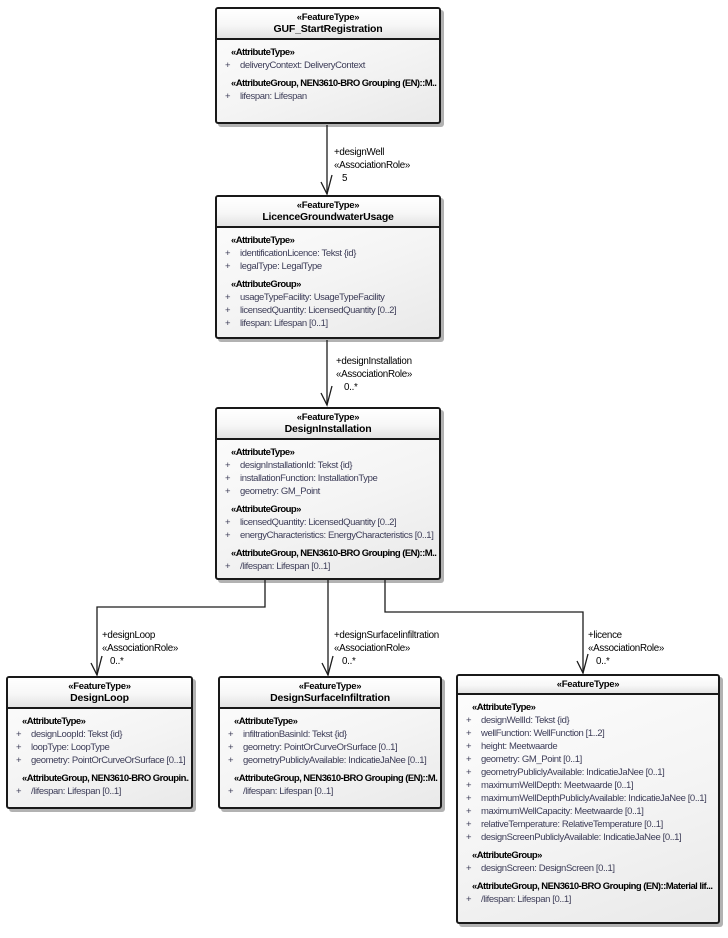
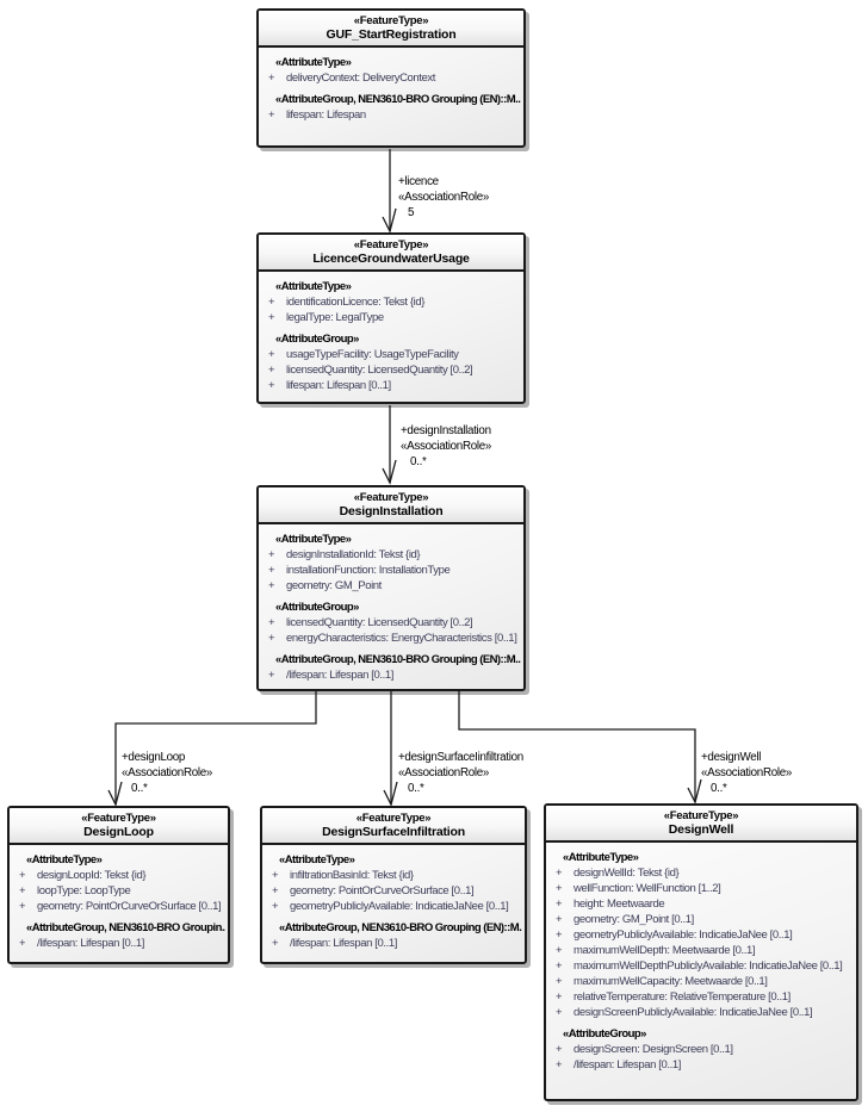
  «FeatureType»
  GUF_StartRegistration
  «AttributeType»
  +
  deliveryContext: DeliveryContext
  «AttributeGroup, NEN3610-BRO Grouping (EN)::M..
  +
  lifespan: Lifespan
  «FeatureType»
  LicenceGroundwaterUsage
  «AttributeType»
  +
  identificationLicence: Tekst {id}
  +
  legalType: LegalType
  «AttributeGroup»
  +
  usageTypeFacility: UsageTypeFacility
  +
  licensedQuantity: LicensedQuantity [0..2]
  +
  lifespan: Lifespan [0..1]
  «FeatureType»
  DesignInstallation
  «AttributeType»
  +
  designInstallationId: Tekst {id}
  +
  installationFunction: InstallationType
  +
  geometry: GM_Point
  «AttributeGroup»
  +
  licensedQuantity: LicensedQuantity [0..2]
  +
  energyCharacteristics: EnergyCharacteristics [0..1]
  «AttributeGroup, NEN3610-BRO Grouping (EN)::M..
  +
  /lifespan: Lifespan [0..1]
  «FeatureType»
  DesignLoop
  «AttributeType»
  +
  designLoopId: Tekst {id}
  +
  loopType: LoopType
  +
  geometry: PointOrCurveOrSurface [0..1]
  «AttributeGroup, NEN3610-BRO Groupin.
  +
  /lifespan: Lifespan [0..1]
  «FeatureType»
  DesignSurfaceInfiltration
  «AttributeType»
  +
  infiltrationBasinId: Tekst {id}
  +
  geometry: PointOrCurveOrSurface [0..1]
  +
  geometryPubliclyAvailable: IndicatieJaNee [0..1]
  «AttributeGroup, NEN3610-BRO Grouping (EN)::M.
  +
  /lifespan: Lifespan [0..1]
  «FeatureType»
+ DesignWell
  «AttributeType»
  +
  designWellId: Tekst {id}
  +
  wellFunction: WellFunction [1..2]
  +
  height: Meetwaarde
  +
  geometry: GM_Point [0..1]
  +
  geometryPubliclyAvailable: IndicatieJaNee [0..1]
  +
  maximumWellDepth: Meetwaarde [0..1]
  +
  maximumWellDepthPubliclyAvailable: IndicatieJaNee [0..1]
  +
  maximumWellCapacity: Meetwaarde [0..1]
  +
  relativeTemperature: RelativeTemperature [0..1]
  +
  designScreenPubliclyAvailable: IndicatieJaNee [0..1]
  «AttributeGroup»
  +
  designScreen: DesignScreen [0..1]
- «AttributeGroup, NEN3610-BRO Grouping (EN)::Material lif...
  +
  /lifespan: Lifespan [0..1]
- +designWell
+ +licence
  «AssociationRole»
  5
  +designInstallation
  «AssociationRole»
  0..*
  +designLoop
  «AssociationRole»
  0..*
  +designSurfaceIinfiltration
  «AssociationRole»
  0..*
- +licence
+ +designWell
  «AssociationRole»
  0..*
